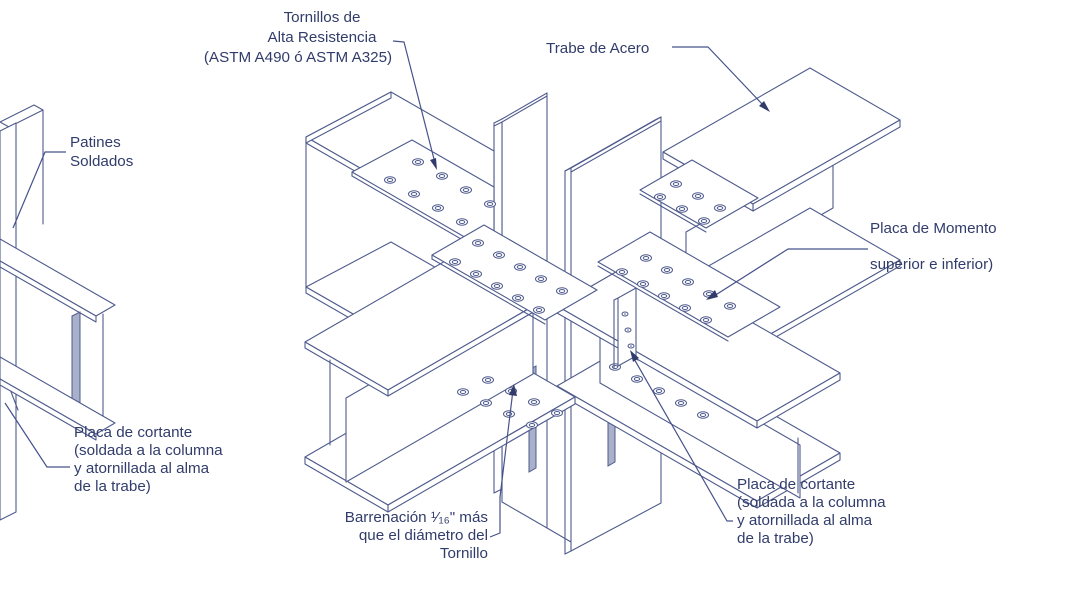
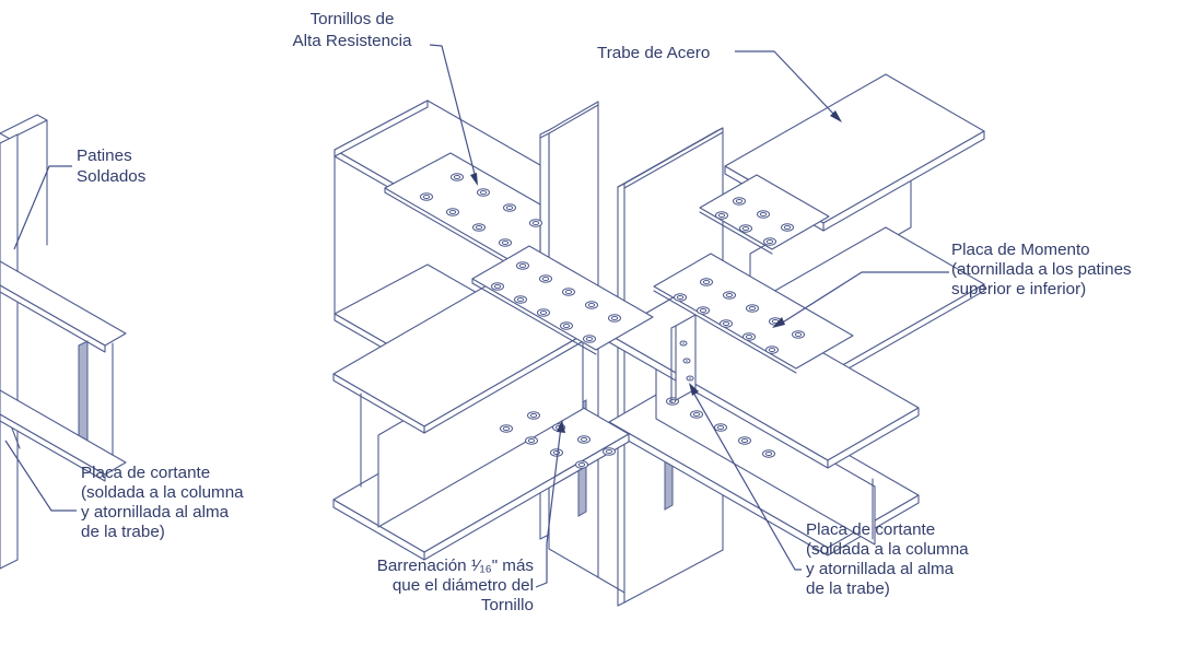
  Tornillos de
  Alta Resistencia
- (ASTM A490 ó ASTM A325)
  Trabe de Acero
  Patines
  Soldados
  Placa de cortante
  (soldada a la columna
  y atornillada al alma
  de la trabe)
  Placa de Momento
+ (atornillada a los patines
  superior e inferior)
  Placa de cortante
  (soldada a la columna
  y atornillada al alma
  de la trabe)
  Barrenación ¹⁄₁₆" más
  que el diámetro del
  Tornillo
